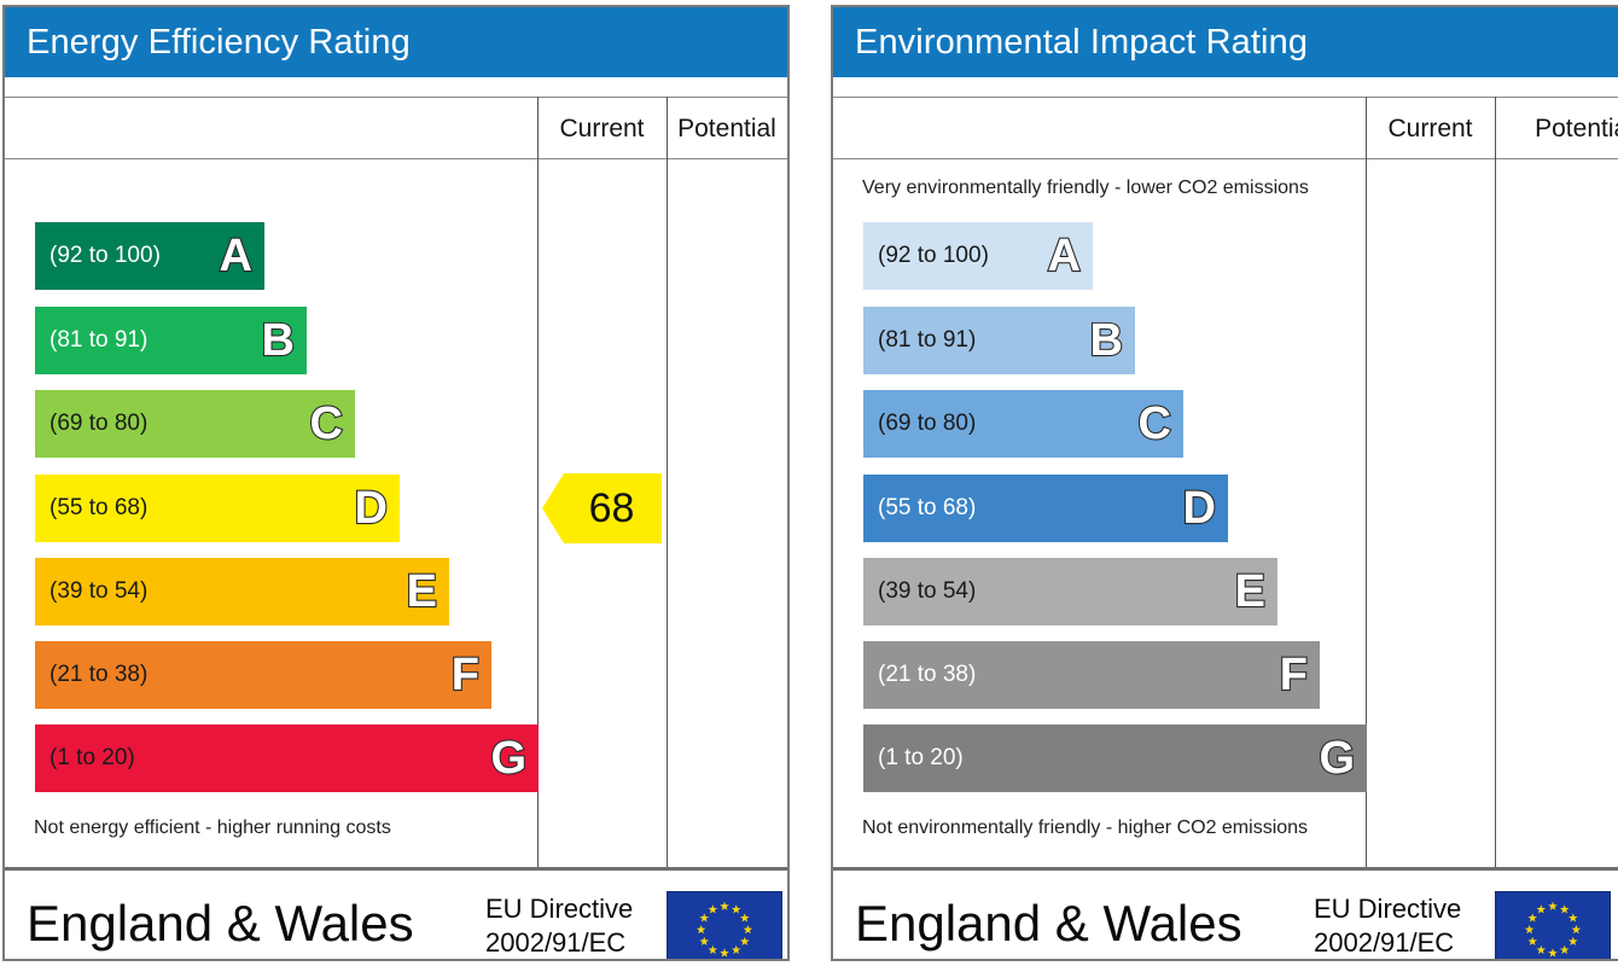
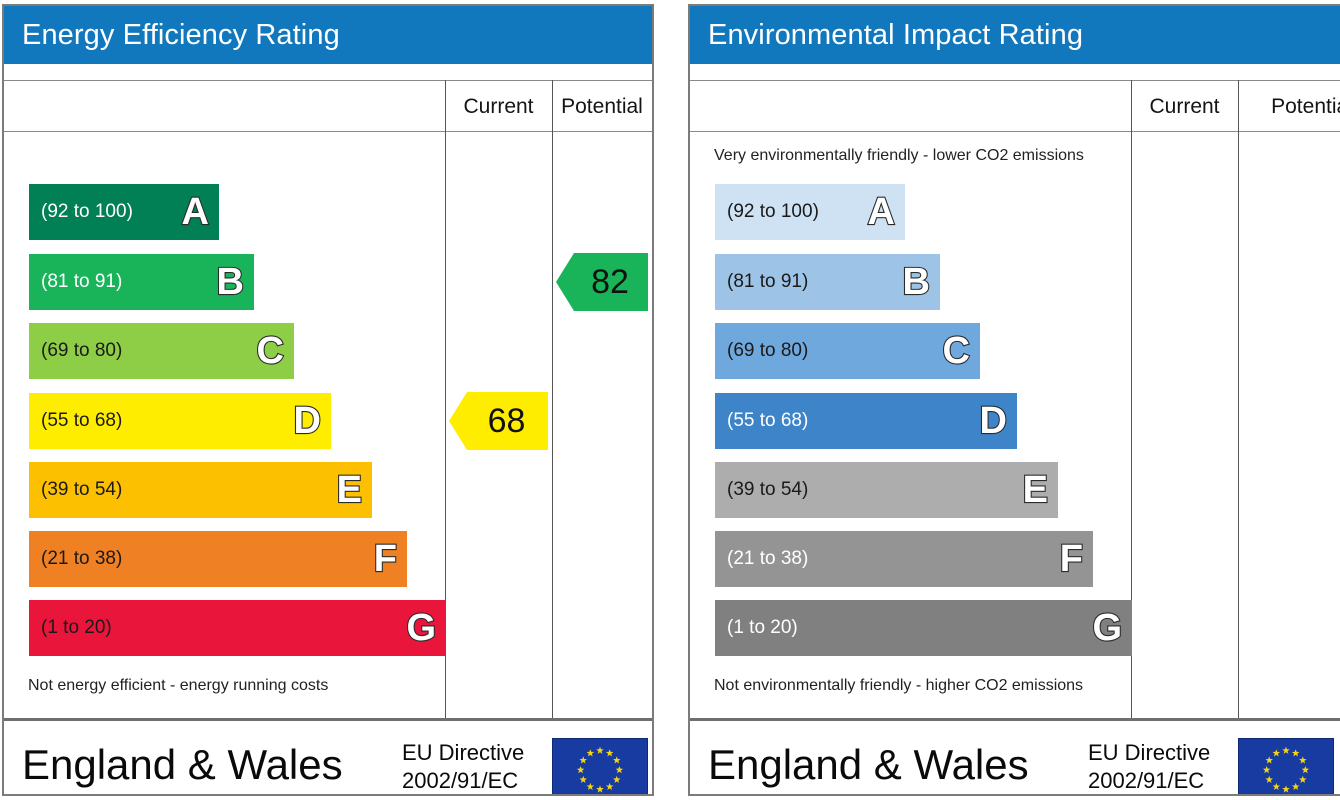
  Energy Efficiency Rating
  Current
  Potential
- Not energy efficient - higher running costs
+ Not energy efficient - energy running costs
  (92 to 100)
  A
  (81 to 91)
  B
  (69 to 80)
  C
  (55 to 68)
  D
  (39 to 54)
  E
  (21 to 38)
  F
  (1 to 20)
  G
  68
+ 82
  England & Wales
  EU Directive
  2002/91/EC
  Environmental Impact Rating
  Current
  Potenti
  Very environmentally friendly - lower CO2 emissions
  Not environmentally friendly - higher CO2 emissions
  (92 to 100)
  A
  (81 to 91)
  B
  (69 to 80)
  C
  (55 to 68)
  D
  (39 to 54)
  E
  (21 to 38)
  F
  (1 to 20)
  G
  England & Wales
  EU Directive
  2002/91/EC
